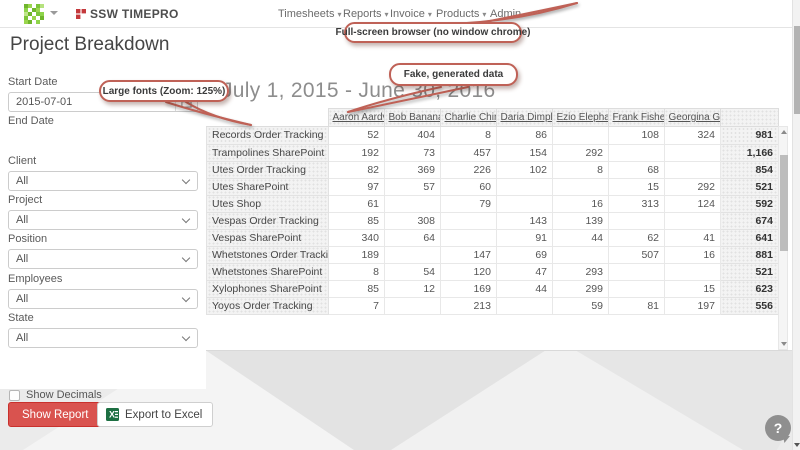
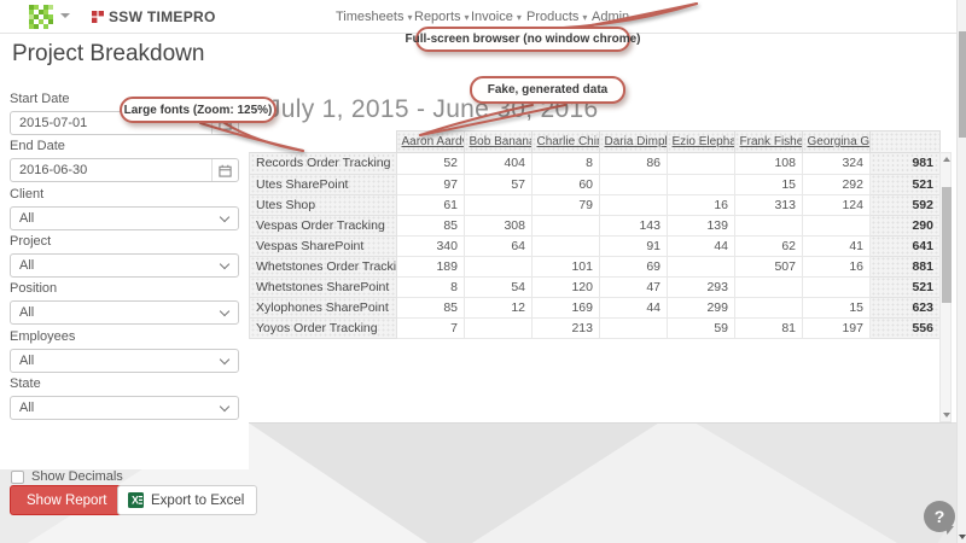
  SSW TIMEPRO
  Timesheets ▾
  Reports ▾
  Invoice ▾
  Products ▾
  Admin
  Project Breakdown
  uly 1, 2015 - June 3,016
  Start Date
  2015-07-01
  End Date
+ 2016-06-30
  Client
  All
  Project
  All
  Position
  All
  Employees
  All
  State
  All
  Show Decimals
  Show Report
  X
  Export to Excel
  	Aaron Aard	Bob Banan	Charlie Chi	Daria Dimp	Ezio Elepha	Frank Fishe	Georgina G
  Records Order Tracking	52	404	8	86		108	324	981
- Trampolines SharePoint	192	73	457	154	292			1,166
- Utes Order Tracking	82	369	226	102	8	68		854
  Utes SharePoint	97	57	60			15	292	521
  Utes Shop	61		79		16	313	124	592
- Vespas Order Tracking	85	308		143	139			674
+ Vespas Order Tracking	85	308		143	139			290
  Vespas SharePoint	340	64		91	44	62	41	641
- Whetstones Order Tracki	189		147	69		507	16	881
+ Whetstones Order Tracki	189		101	69		507	16	881
  Whetstones SharePoint	8	54	120	47	293			521
  Xylophones SharePoint	85	12	169	44	299		15	623
  Yoyos Order Tracking	7		213		59	81	197	556
  ?
  Full-screen browser (no window chrome)
  Large fonts (Zoom: 125%)
  Fake, generated data
